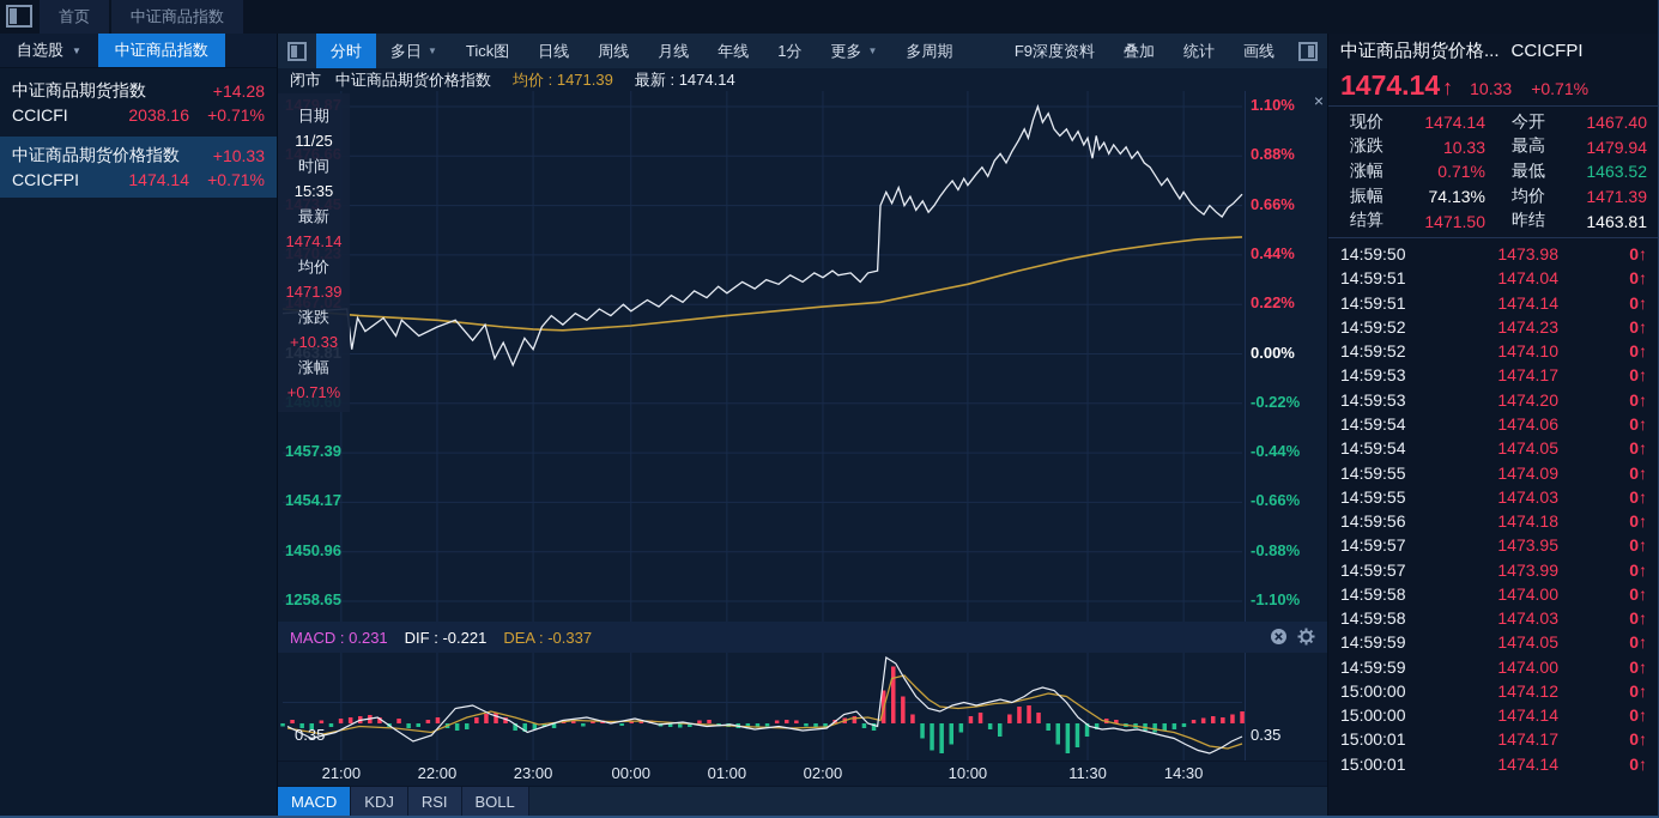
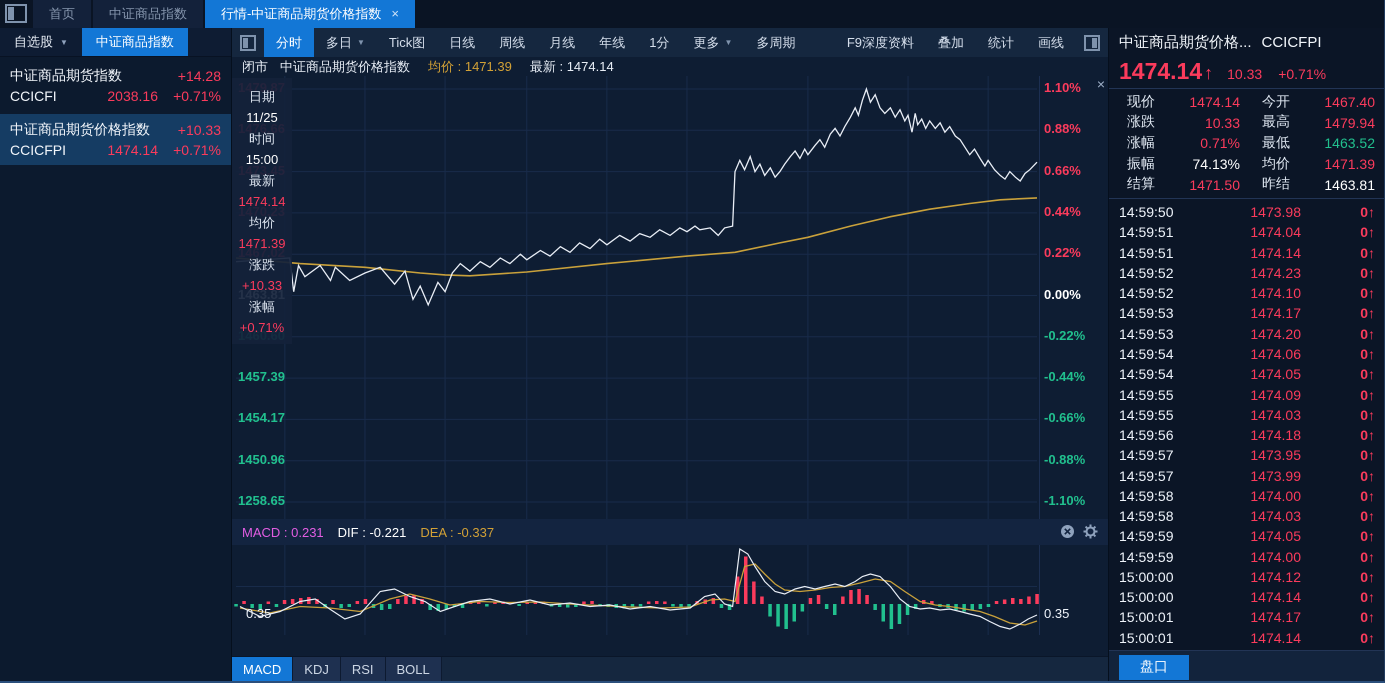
  首页
  中证商品指数
+ 行情-中证商品期货价格指数 ×
  自选股
  ▼
  中证商品指数
  中证商品期货指数
  +14.28
  CCICFI
  2038.16
  +0.71%
  中证商品期货价格指数
  +10.33
  CCICFPI
  1474.14
  +0.71%
  分时
  多日
  ▼
  Tick图
  日线
  周线
  月线
  年线
  1分
  更多
  ▼
  多周期
  F9深度资料
  叠加
  统计
  画线
  闭市
  中证商品期货价格指数
  均价 : 1471.39
  最新 : 1474.14
  1457.39
  1454.17
  1450.96
  1258.65
  1.10%
  0.88%
  0.66%
  0.44%
  0.22%
  0.00%
  -0.22%
  -0.44%
  -0.66%
  -0.88%
  -1.10%
  日期
  11/25
  时间
- 15:35
+ 15:00
  最新
  1474.14
  均价
  1471.39
  涨跌
  +10.33
  涨幅
  +0.71%
  ×
  MACD : 0.231
  DIF : -0.221
  DEA : -0.337
  0.35
  0.35
- 21:00
- 22:00
- 23:00
- 00:00
- 01:00
- 02:00
- 10:00
- 11:30
- 14:30
  MACD
  KDJ
  RSI
  BOLL
  中证商品期货价格...
  CCICFPI
  1474.14
  ↑
  10.33
  +0.71%
  现价
  1474.14
  今开
  1467.40
  涨跌
  10.33
  最高
  1479.94
  涨幅
  0.71%
  最低
  1463.52
  振幅
  74.13%
  均价
  1471.39
  结算
  1471.50
  昨结
  1463.81
  14:59:50
  1473.98
  0↑
  14:59:51
  1474.04
  0↑
  14:59:51
  1474.14
  0↑
  14:59:52
  1474.23
  0↑
  14:59:52
  1474.10
  0↑
  14:59:53
  1474.17
  0↑
  14:59:53
  1474.20
  0↑
  14:59:54
  1474.06
  0↑
  14:59:54
  1474.05
  0↑
  14:59:55
  1474.09
  0↑
  14:59:55
  1474.03
  0↑
  14:59:56
  1474.18
  0↑
  14:59:57
  1473.95
  0↑
  14:59:57
  1473.99
  0↑
  14:59:58
  1474.00
  0↑
  14:59:58
  1474.03
  0↑
  14:59:59
  1474.05
  0↑
  14:59:59
  1474.00
  0↑
  15:00:00
  1474.12
  0↑
  15:00:00
  1474.14
  0↑
  15:00:01
  1474.17
  0↑
  15:00:01
  1474.14
  0↑
+ 盘口
